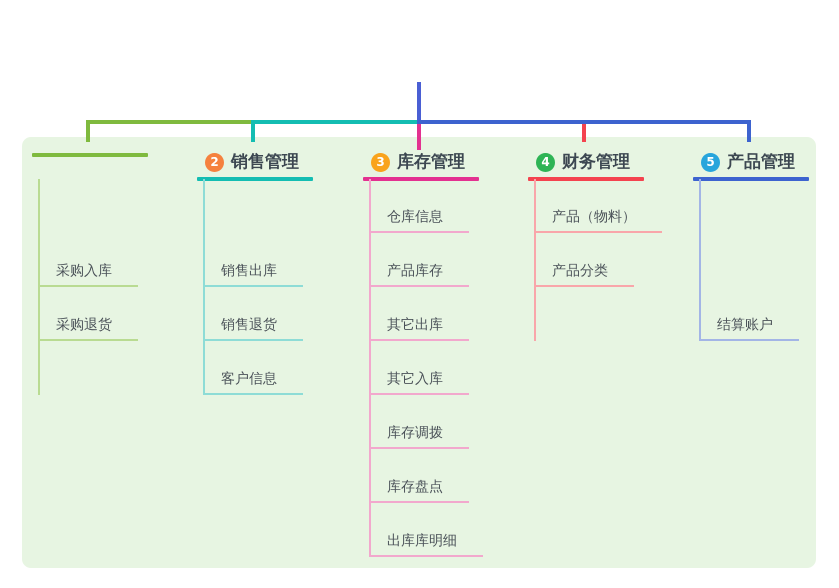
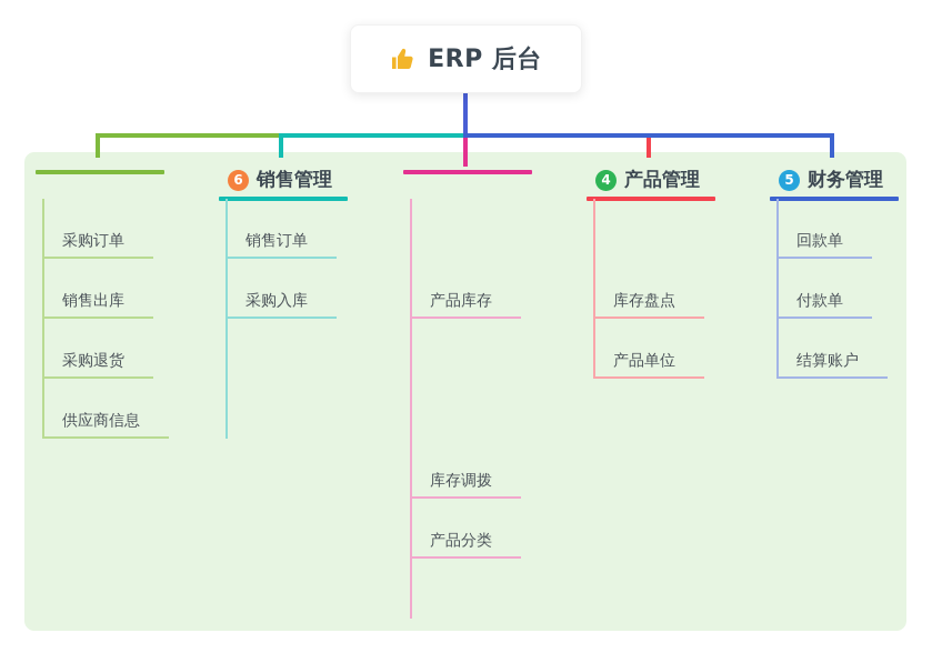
+ ERP 后台
+ 采购订单
- 采购入库
+ 销售出库
  采购退货
+ 供应商信息
- 2
+ 6
  销售管理
+ 销售订单
- 销售出库
+ 采购入库
- 销售退货
- 客户信息
- 3
- 库存管理
- 仓库信息
  产品库存
- 其它出库
- 其它入库
  库存调拨
- 库存盘点
+ 产品分类
- 出库库明细
  4
- 财务管理
+ 产品管理
- 产品（物料）
- 产品分类
+ 库存盘点
+ 产品单位
  5
- 产品管理
+ 财务管理
+ 回款单
+ 付款单
  结算账户
